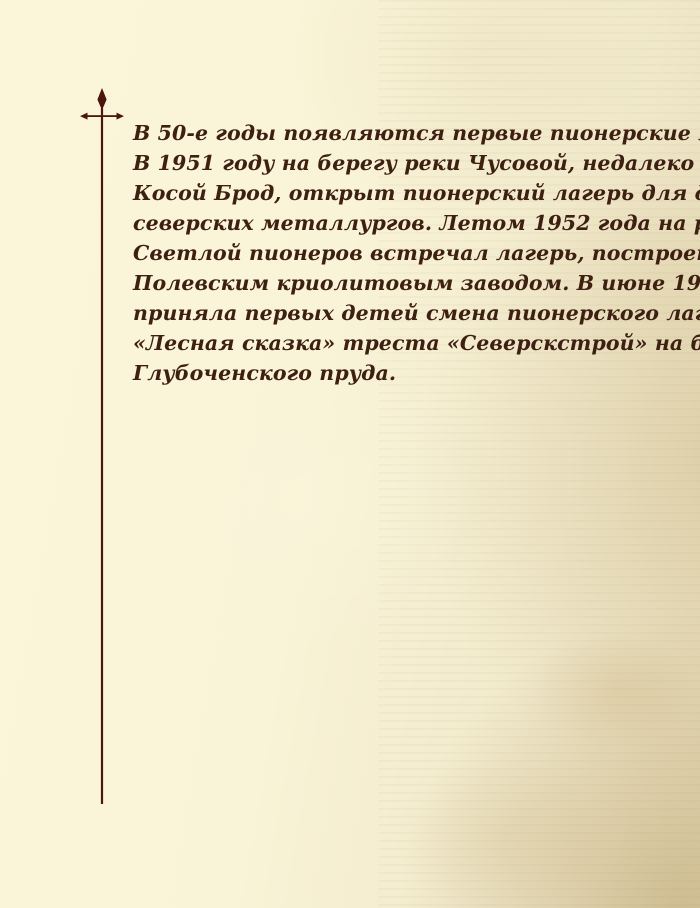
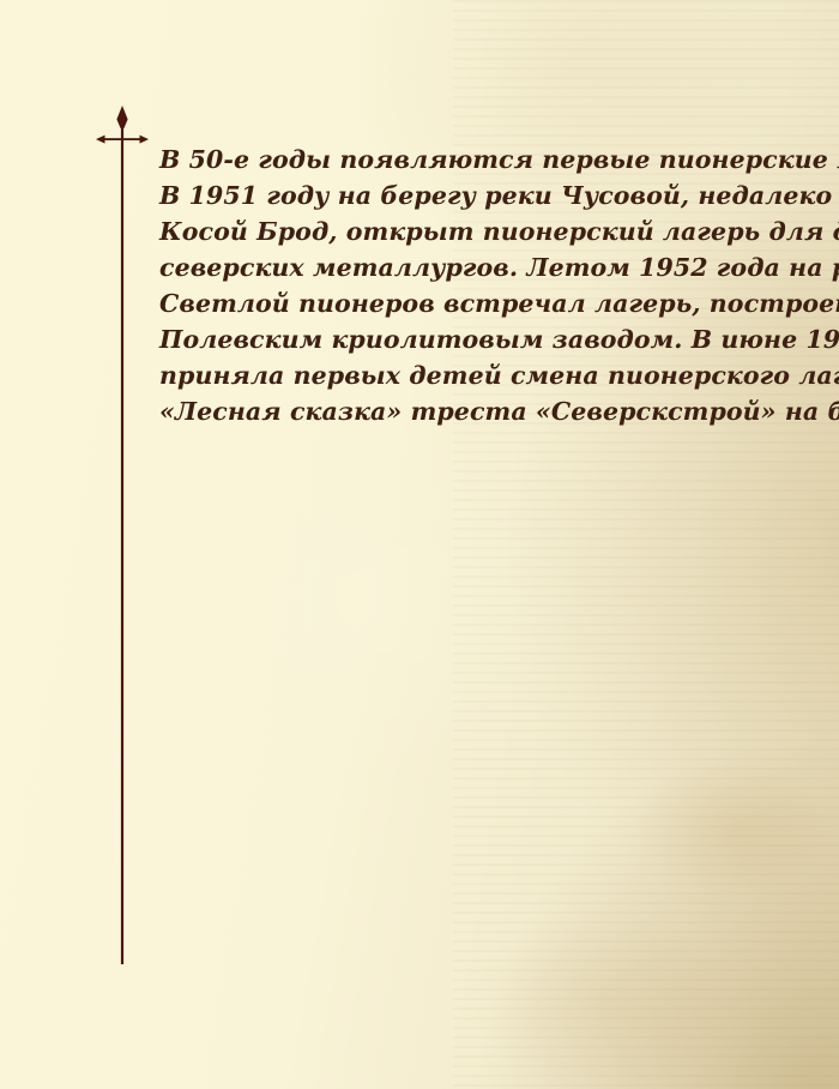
  В 50-е годы появляются первые пионерские
  В 1951 году на берегу реки Чусовой, недалеко
  Косой Брод, открыт пионерский лагерь для
  северских металлургов. Летом 1952 года на
  Светлой пионеров встречал лагерь, построе
  Полевским криолитовым заводом. В июне 19
  приняла первых детей смена пионерского ла
  «Лесная сказка» треста «Северскстрой» на б
- Глубоченского пруда.
